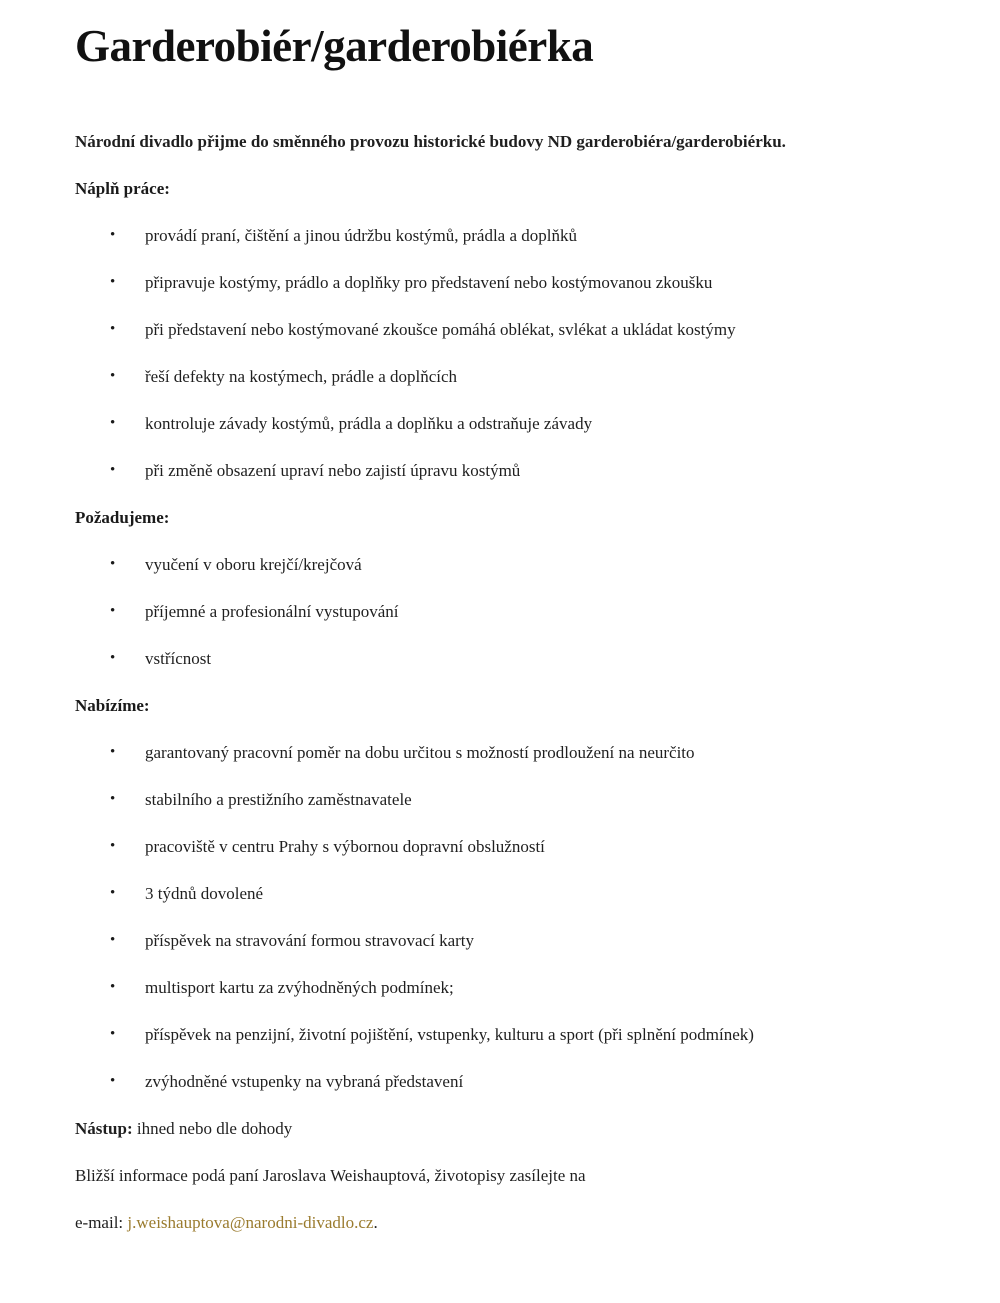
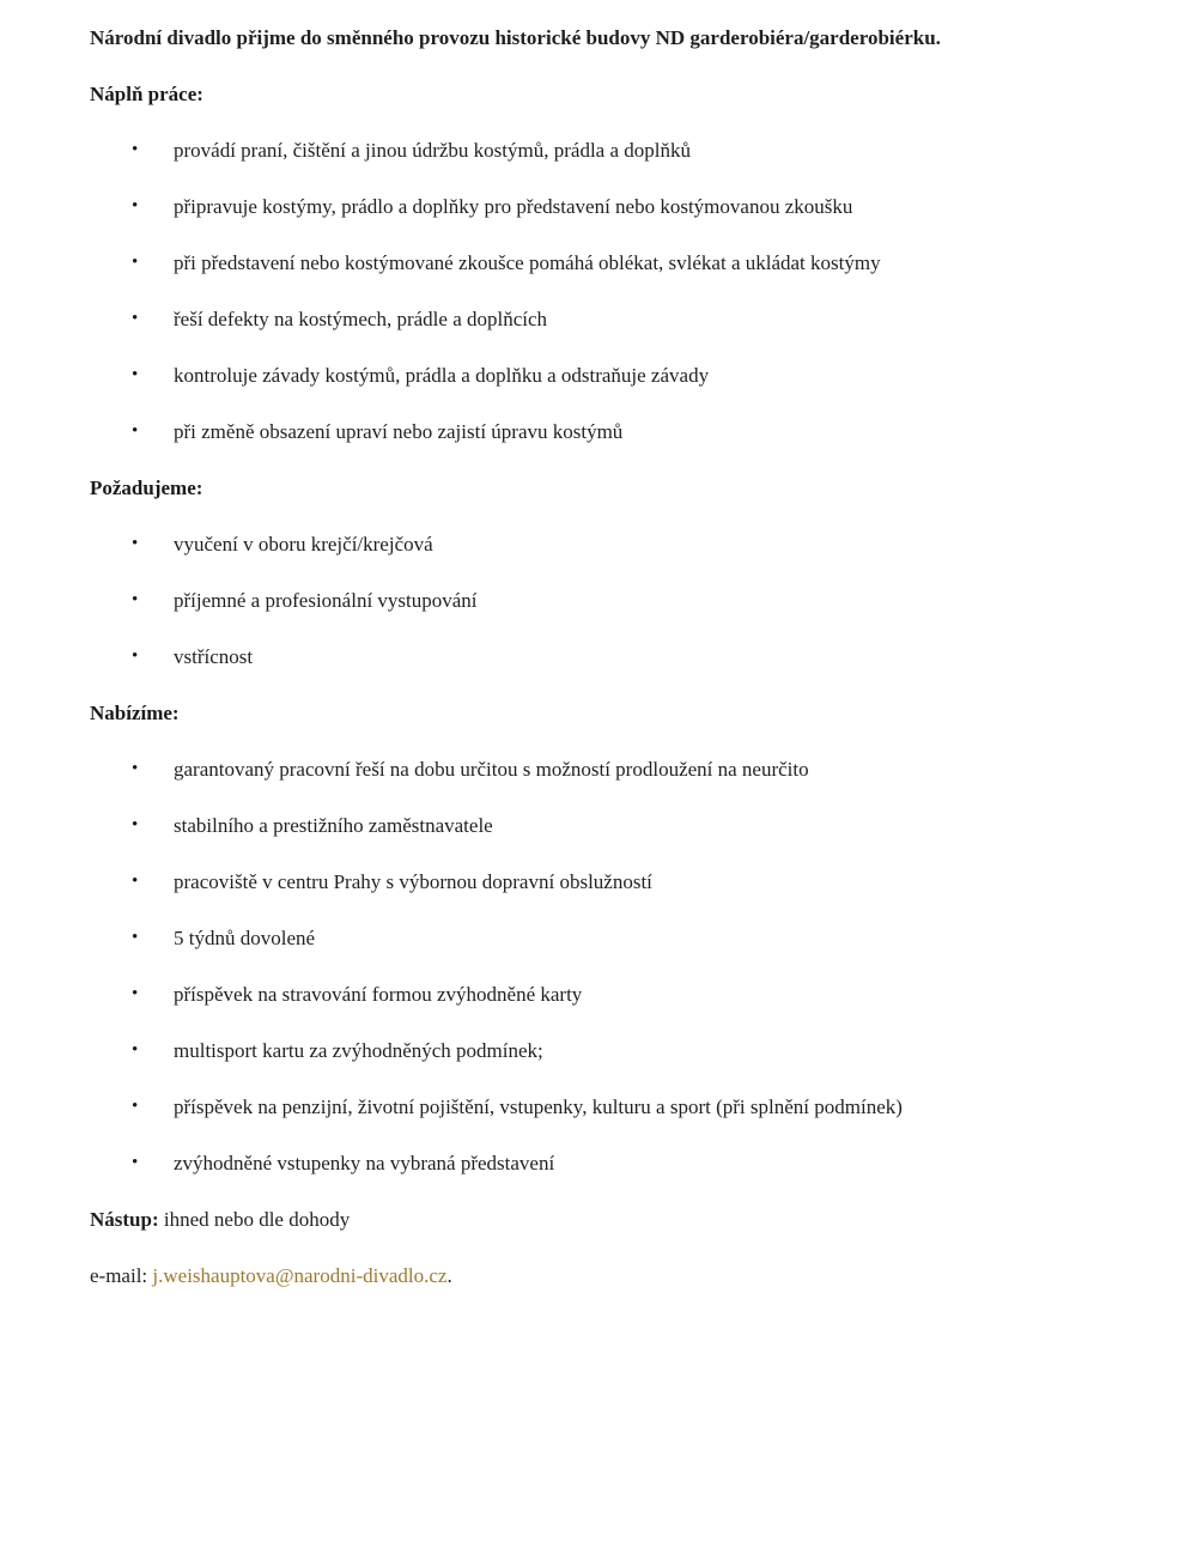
- Garderobiér/garderobiérka
  Národní divadlo přijme do směnného provozu historické budovy ND garderobiéra/garderobiérku.
  Náplň práce:
  •
  provádí praní, čištění a jinou údržbu kostýmů, prádla a doplňků
  •
  připravuje kostýmy, prádlo a doplňky pro představení nebo kostýmovanou zkoušku
  •
  při představení nebo kostýmované zkoušce pomáhá oblékat, svlékat a ukládat kostýmy
  •
  řeší defekty na kostýmech, prádle a doplňcích
  •
  kontroluje závady kostýmů, prádla a doplňku a odstraňuje závady
  •
  při změně obsazení upraví nebo zajistí úpravu kostýmů
  Požadujeme:
  •
  vyučení v oboru krejčí/krejčová
  •
  příjemné a profesionální vystupování
  •
  vstřícnost
  Nabízíme:
  •
- garantovaný pracovní poměr na dobu určitou s možností prodloužení na neurčito
+ garantovaný pracovní řeší na dobu určitou s možností prodloužení na neurčito
  •
  stabilního a prestižního zaměstnavatele
  •
  pracoviště v centru Prahy s výbornou dopravní obslužností
  •
- 3 týdnů dovolené
+ 5 týdnů dovolené
  •
- příspěvek na stravování formou stravovací karty
+ příspěvek na stravování formou zvýhodněné karty
  •
  multisport kartu za zvýhodněných podmínek;
  •
  příspěvek na penzijní, životní pojištění, vstupenky, kulturu a sport (při splnění podmínek)
  •
  zvýhodněné vstupenky na vybraná představení
  Nástup: ihned nebo dle dohody
- Bližší informace podá paní Jaroslava Weishauptová, životopisy zasílejte na
  e-mail: j.weishauptova@narodni-divadlo.cz.
